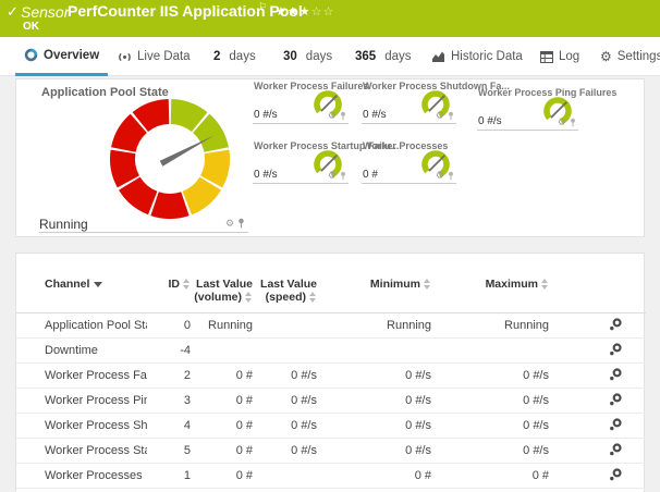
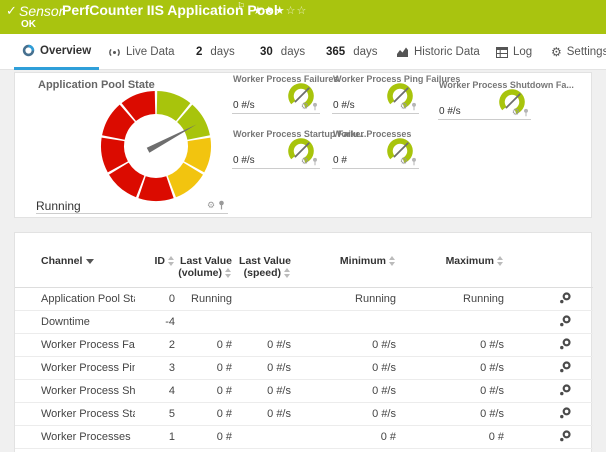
  ✓
  Sensor
  PerfCounter IIS Application Pool
  ⚐
  ★★★☆☆
  OK
  Overview
  Live Data
  2
  days
  30
  days
  365
  days
  Historic Data
  Log
  ⚙
  Settings
  Application Pool State
  Running
  ⚙
  Worker Process Failures
  0 #/s
  ⚙
- Worker Process Shutdown Fa...
+ Worker Process Ping Failures
  0 #/s
  ⚙
- Worker Process Ping Failures
+ Worker Process Shutdown Fa...
  0 #/s
  ⚙
  Worker Process Startup Failu...
  0 #/s
  ⚙
  Worker Processes
  0 #
  ⚙
  Channel	ID	Last Value (volume)	Last Value (speed)	Minimum	Maximum
  Application Pool St	0	Running		Running	Running
  Downtime	-4
  Worker Process Fa	2	0 #	0 #/s	0 #/s	0 #/s
  Worker Process Pin	3	0 #	0 #/s	0 #/s	0 #/s
  Worker Process Sh	4	0 #	0 #/s	0 #/s	0 #/s
  Worker Process St	5	0 #	0 #/s	0 #/s	0 #/s
  Worker Processes	1	0 #		0 #	0 #
